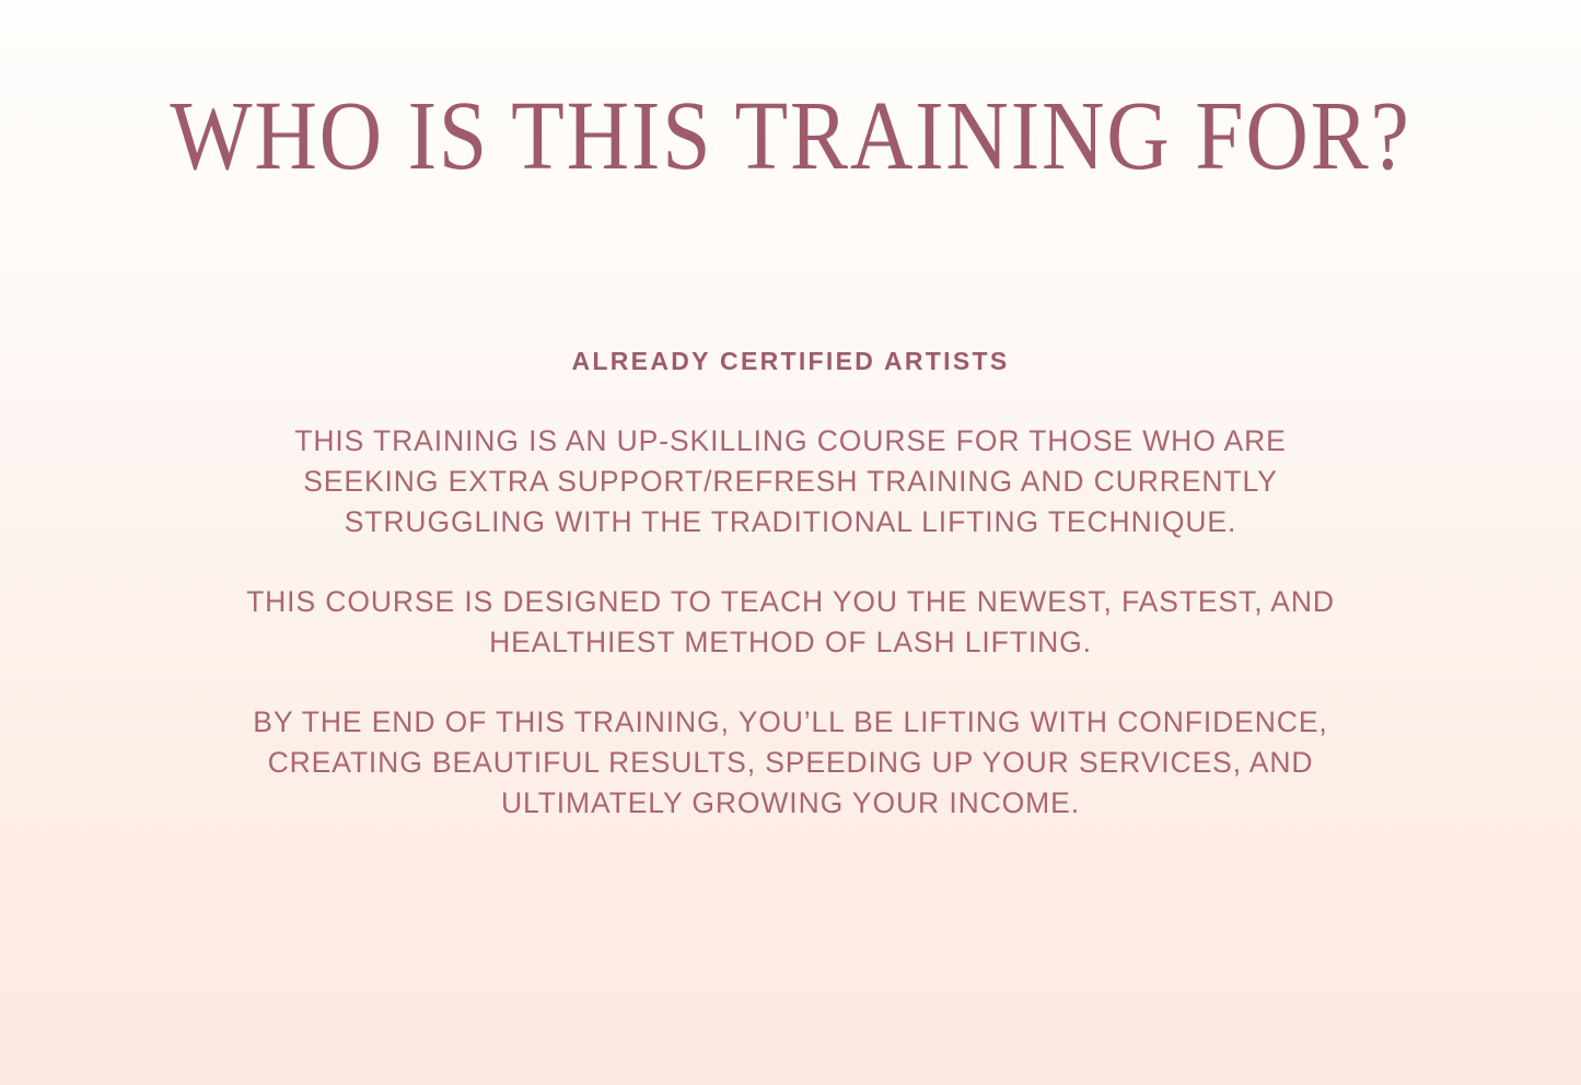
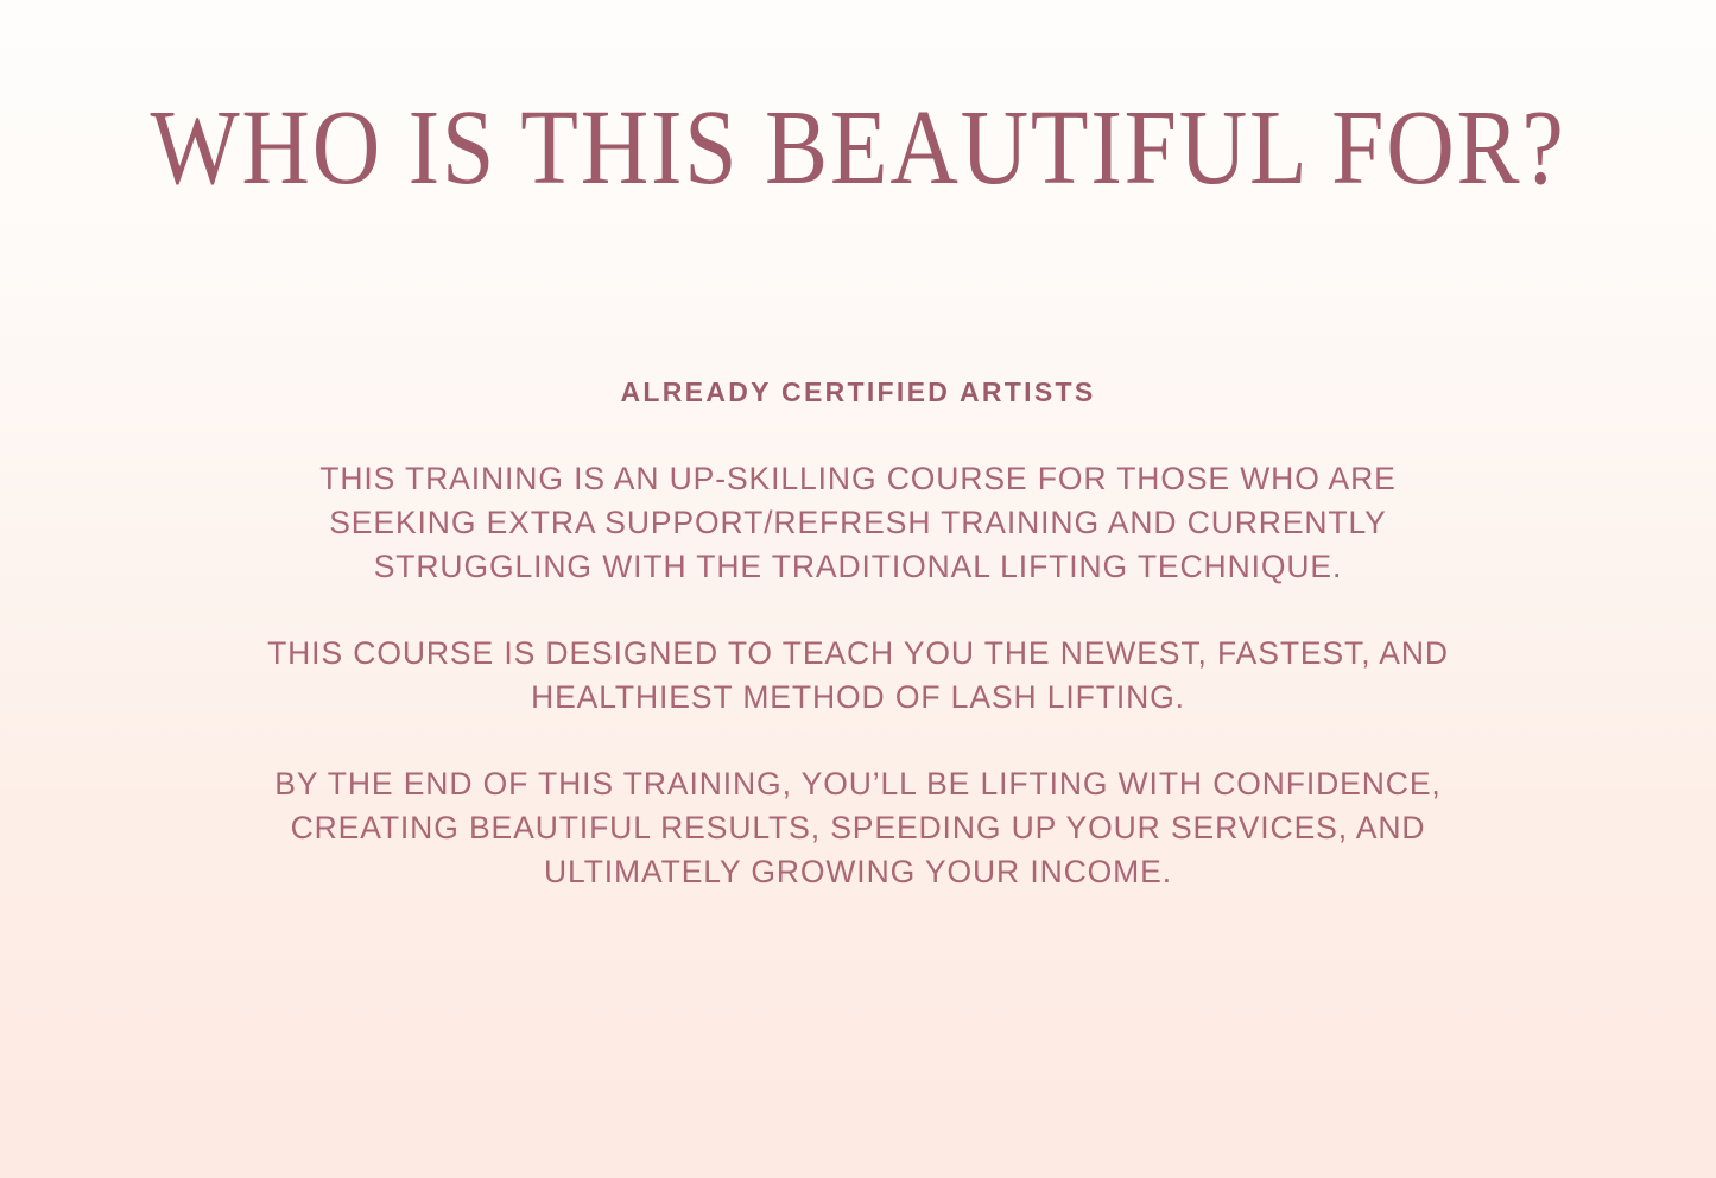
- WHO IS THIS TRAINING FOR?
+ WHO IS THIS BEAUTIFUL FOR?
  ALREADY CERTIFIED ARTISTS
  THIS TRAINING IS AN UP-SKILLING COURSE FOR THOSE WHO ARE
  SEEKING EXTRA SUPPORT/REFRESH TRAINING AND CURRENTLY
  STRUGGLING WITH THE TRADITIONAL LIFTING TECHNIQUE.
  THIS COURSE IS DESIGNED TO TEACH YOU THE NEWEST, FASTEST, AND
  HEALTHIEST METHOD OF LASH LIFTING.
  BY THE END OF THIS TRAINING, YOU’LL BE LIFTING WITH CONFIDENCE,
  CREATING BEAUTIFUL RESULTS, SPEEDING UP YOUR SERVICES, AND
  ULTIMATELY GROWING YOUR INCOME.
